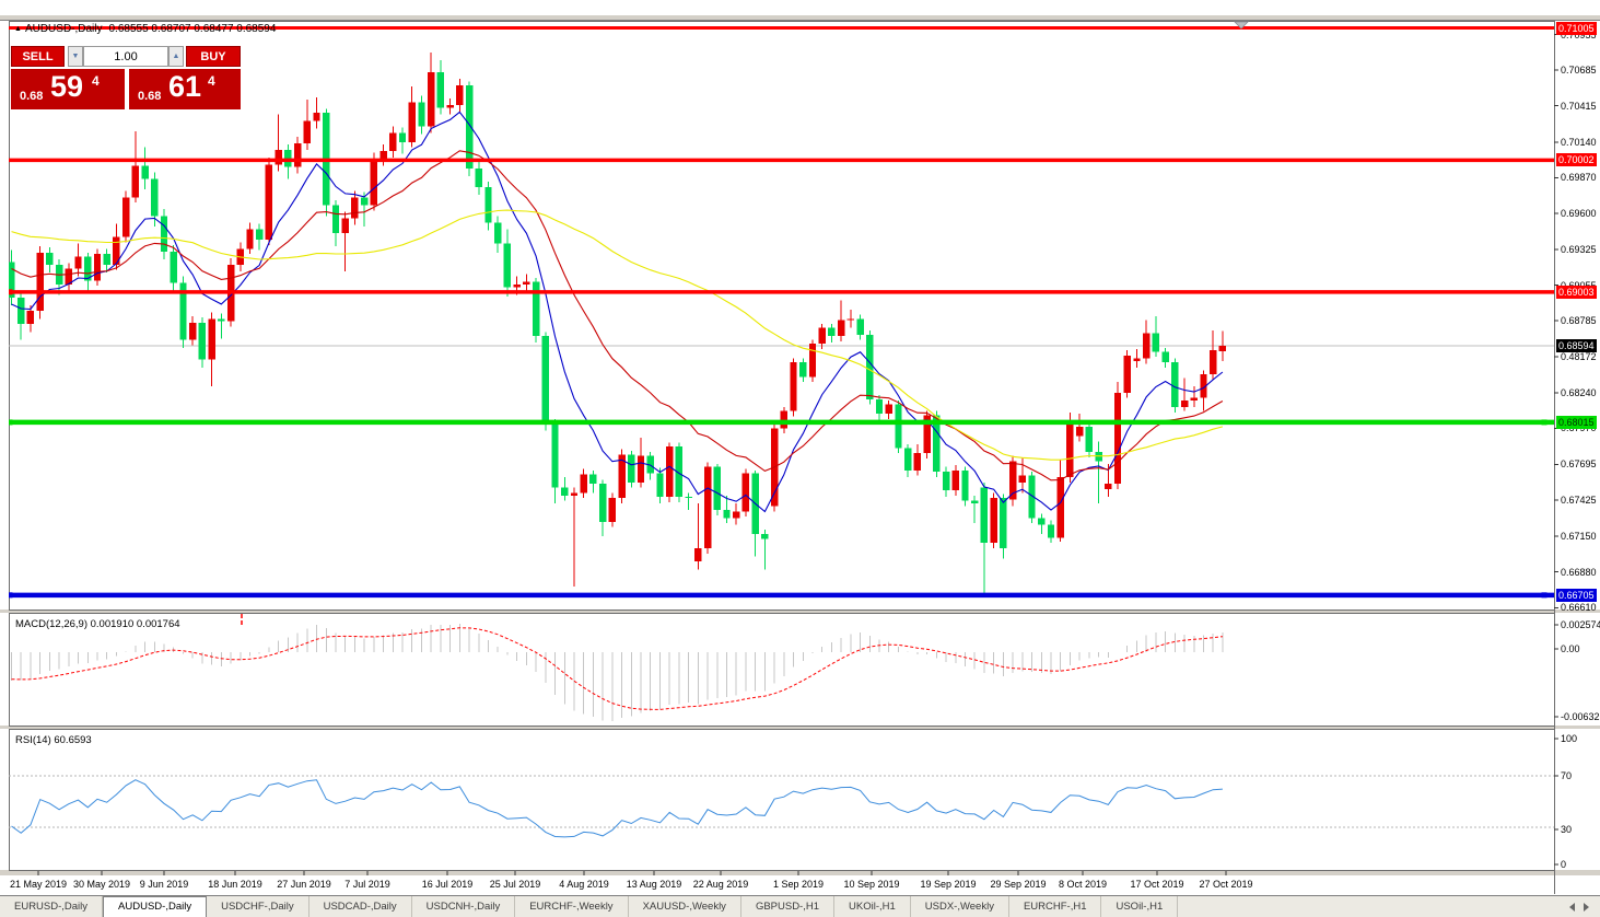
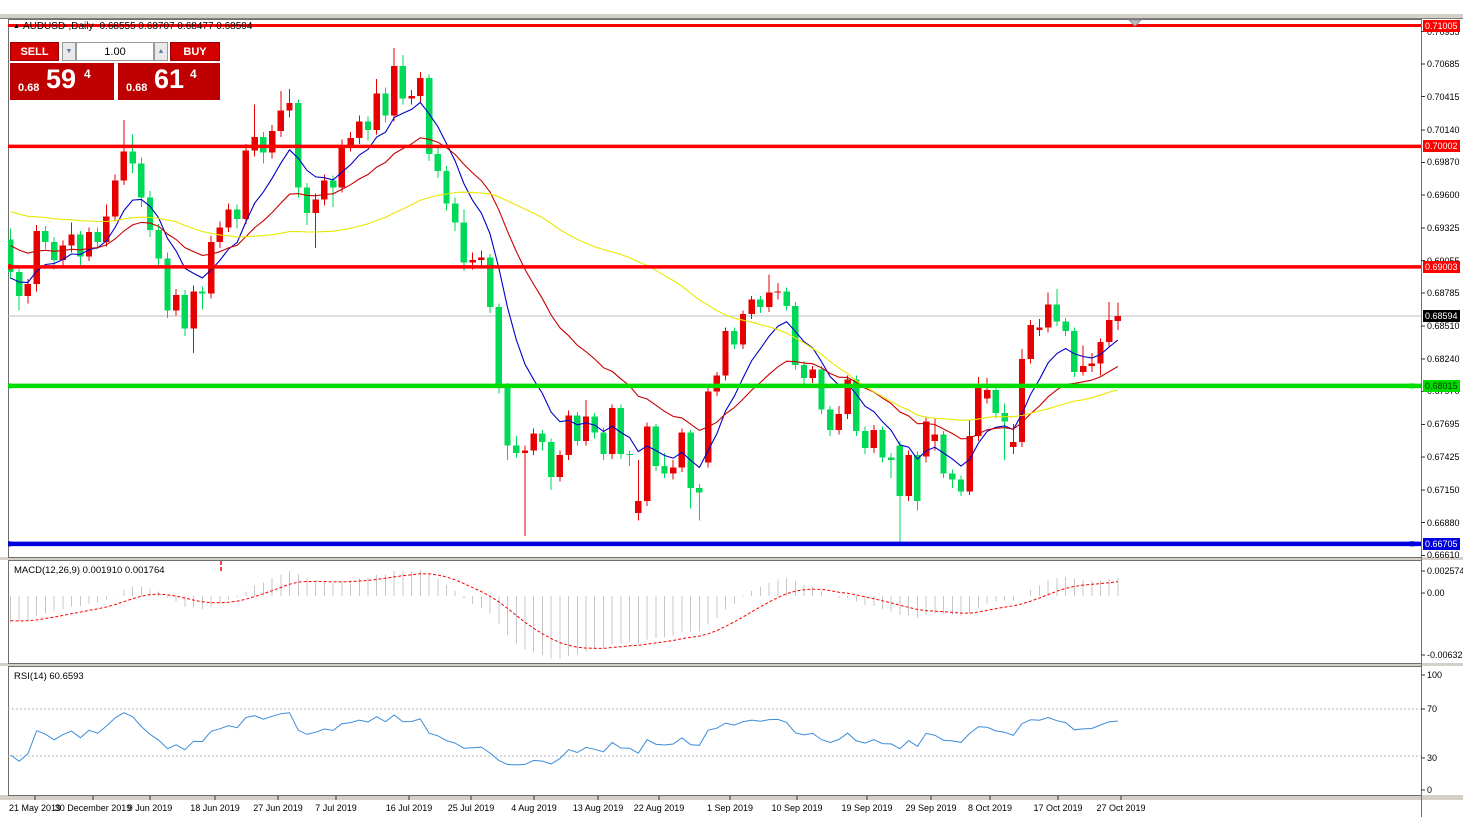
  AUDUSD-,Daily 0.68555 0.68707 0.68477 0.68594
  SELL
  1.00
  BUY
  0.68
  59
  4
  0.68
  61
  4
  MACD(12,26,9) 0.001910 0.001764
  RSI(14) 60.6593
  0.70955
  0.70685
  0.70415
  0.70140
  0.69870
  0.69600
  0.69325
  0.68785
- 0.48172
+ 0.68510
  0.68240
  0.67695
  0.67425
  0.67150
  0.66880
  0.66610
  0.002574
  0.00
  -0.00632
  100
  70
  30
  0
  0.71005
  0.70002
  0.69003
  0.68015
  0.66705
  0.68594
  21 May 2019
- 30 May 2019
+ 30 December 2019
  9 Jun 2019
  18 Jun 2019
  27 Jun 2019
  7 Jul 2019
  16 Jul 2019
  25 Jul 2019
  4 Aug 2019
  13 Aug 2019
  22 Aug 2019
  1 Sep 2019
  10 Sep 2019
  19 Sep 2019
  29 Sep 2019
  8 Oct 2019
  17 Oct 2019
  27 Oct 2019
- EURUSD-,Daily
- AUDUSD-,Daily
- USDCHF-,Daily
- USDCAD-,Daily
- USDCNH-,Daily
- EURCHF-,Weekly
- XAUUSD-,Weekly
- GBPUSD-,H1
- UKOil-,H1
- USDX-,Weekly
- EURCHF-,H1
- USOil-,H1
